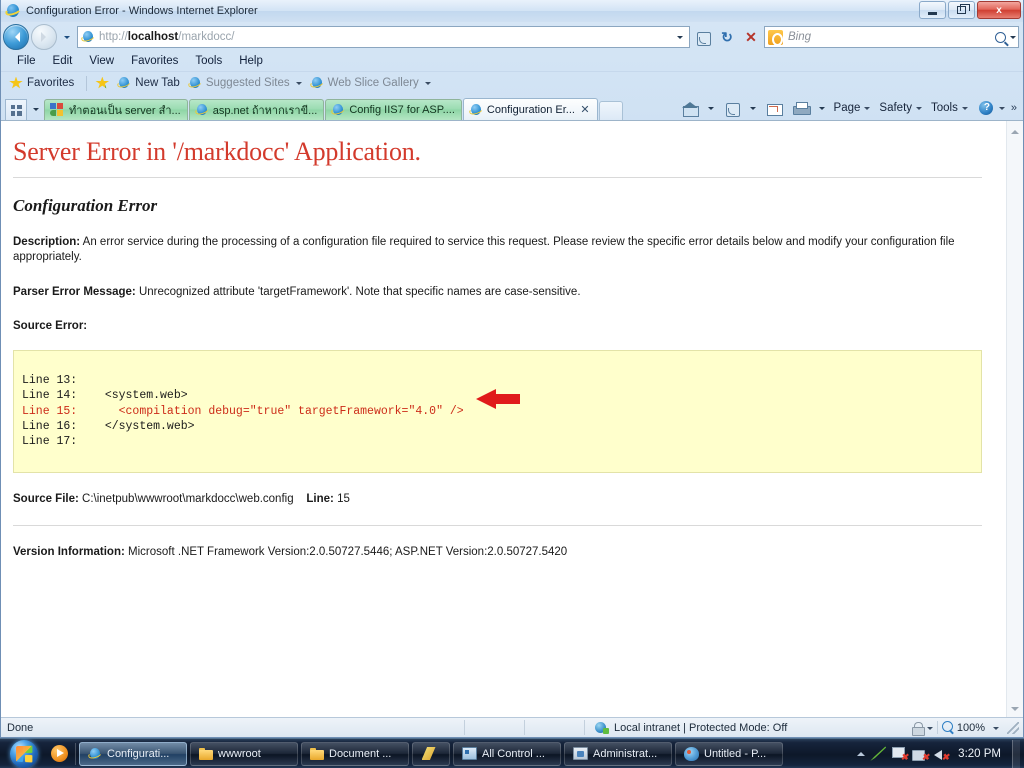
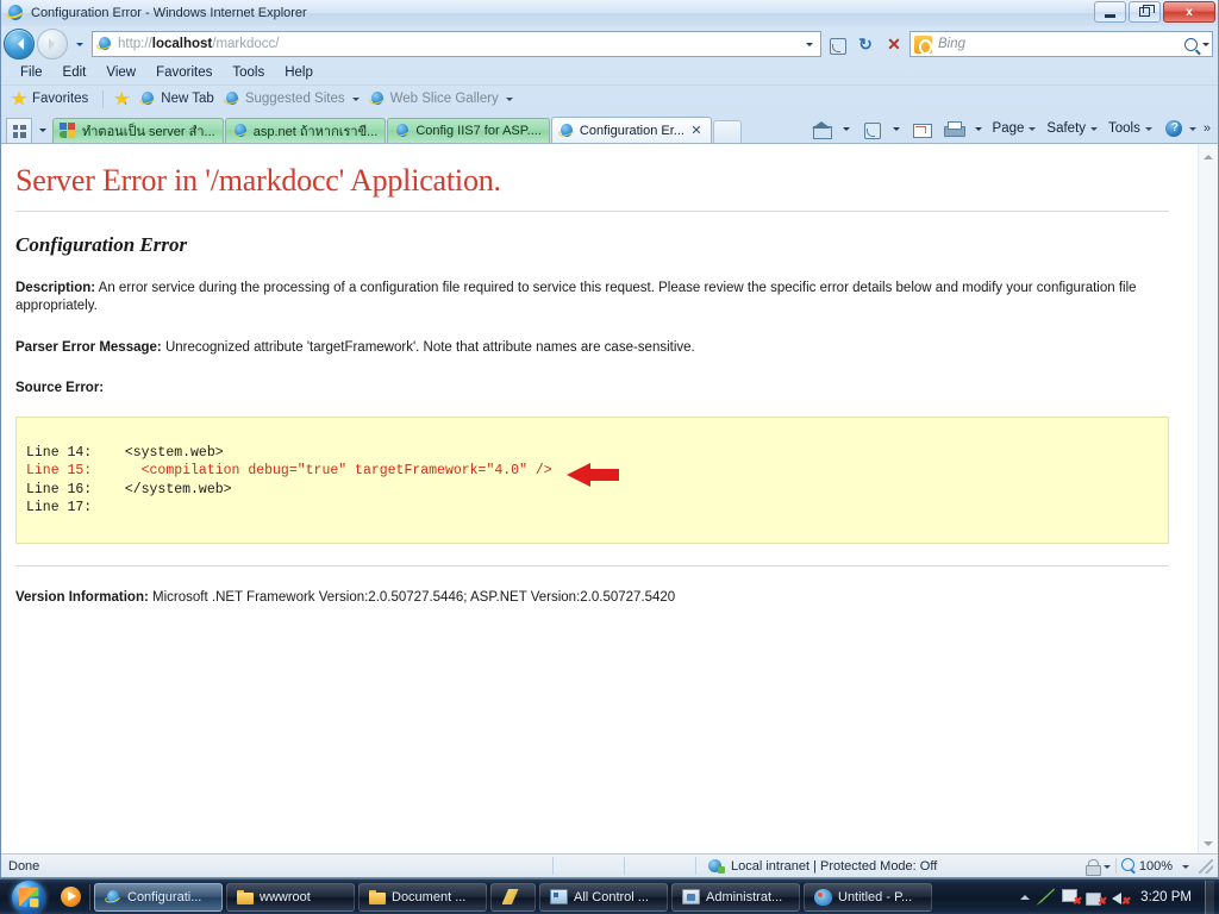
  Configuration Error - Windows Internet Explorer
  x
  http://localhost/markdocc/
  ↻
  ✕
  Bing
  File
  Edit
  View
  Favorites
  Tools
  Help
  Favorites
  New Tab
  Suggested Sites
  Web Slice Gallery
  ทำตอนเป็น server สำ...
  asp.net ถ้าหากเราขี...
  Config IIS7 for ASP....
  Configuration Er...
  ✕
  Page
  Safety
  Tools
  »
  Server Error in '/markdocc' Application.
  Configuration Error
  Description: An error service during the processing of a configuration file required to service this request. Please review the specific error details below and modify your configuration file appropriately.
- Parser Error Message: Unrecognized attribute 'targetFramework'. Note that specific names are case-sensitive.
+ Parser Error Message: Unrecognized attribute 'targetFramework'. Note that attribute names are case-sensitive.
  Source Error:
- Line 13:
  Line 14: <system.web>
  Line 15: <compilation debug="true" targetFramework="4.0" />
  Line 16: </system.web>
  Line 17:
- Source File: C:\inetpub\wwwroot\markdocc\web.config Line: 15
  Version Information: Microsoft .NET Framework Version:2.0.50727.5446; ASP.NET Version:2.0.50727.5420
  Done
  Local intranet | Protected Mode: Off
  100%
  Configurati...
  wwwroot
  Document ...
  All Control ...
  Administrat...
  Untitled - P...
  3:20 PM
